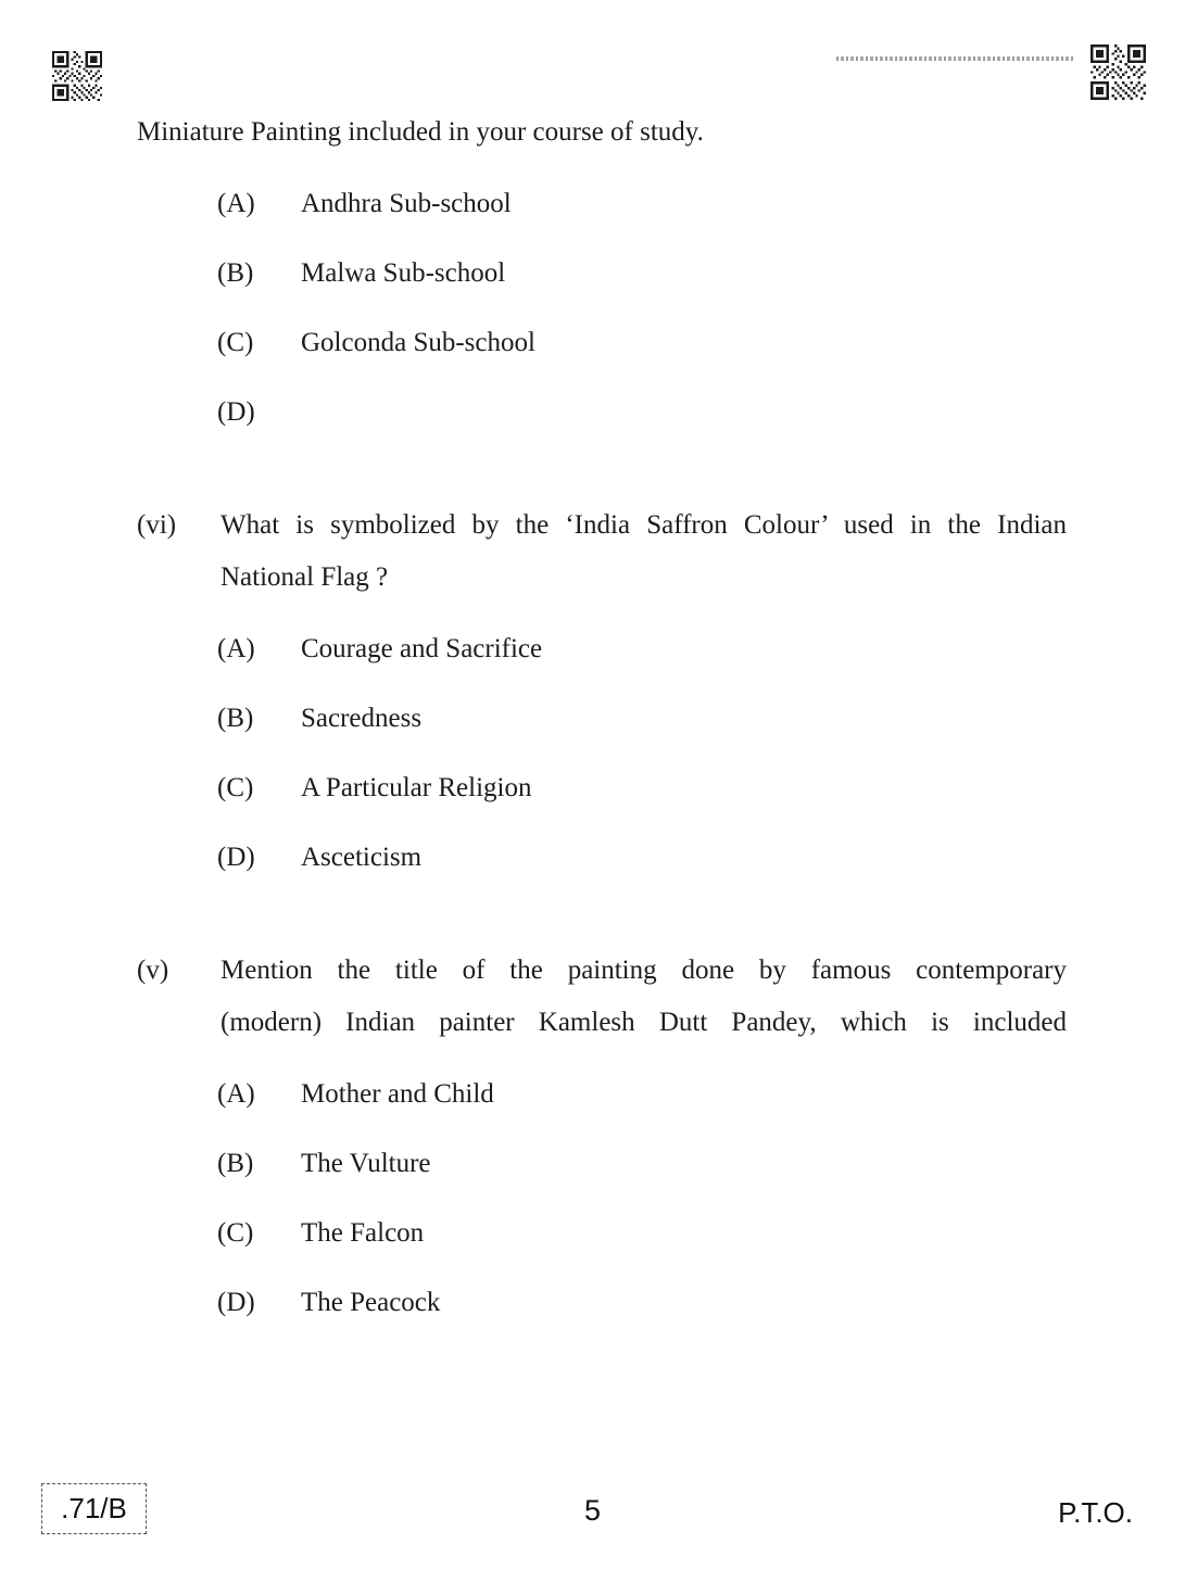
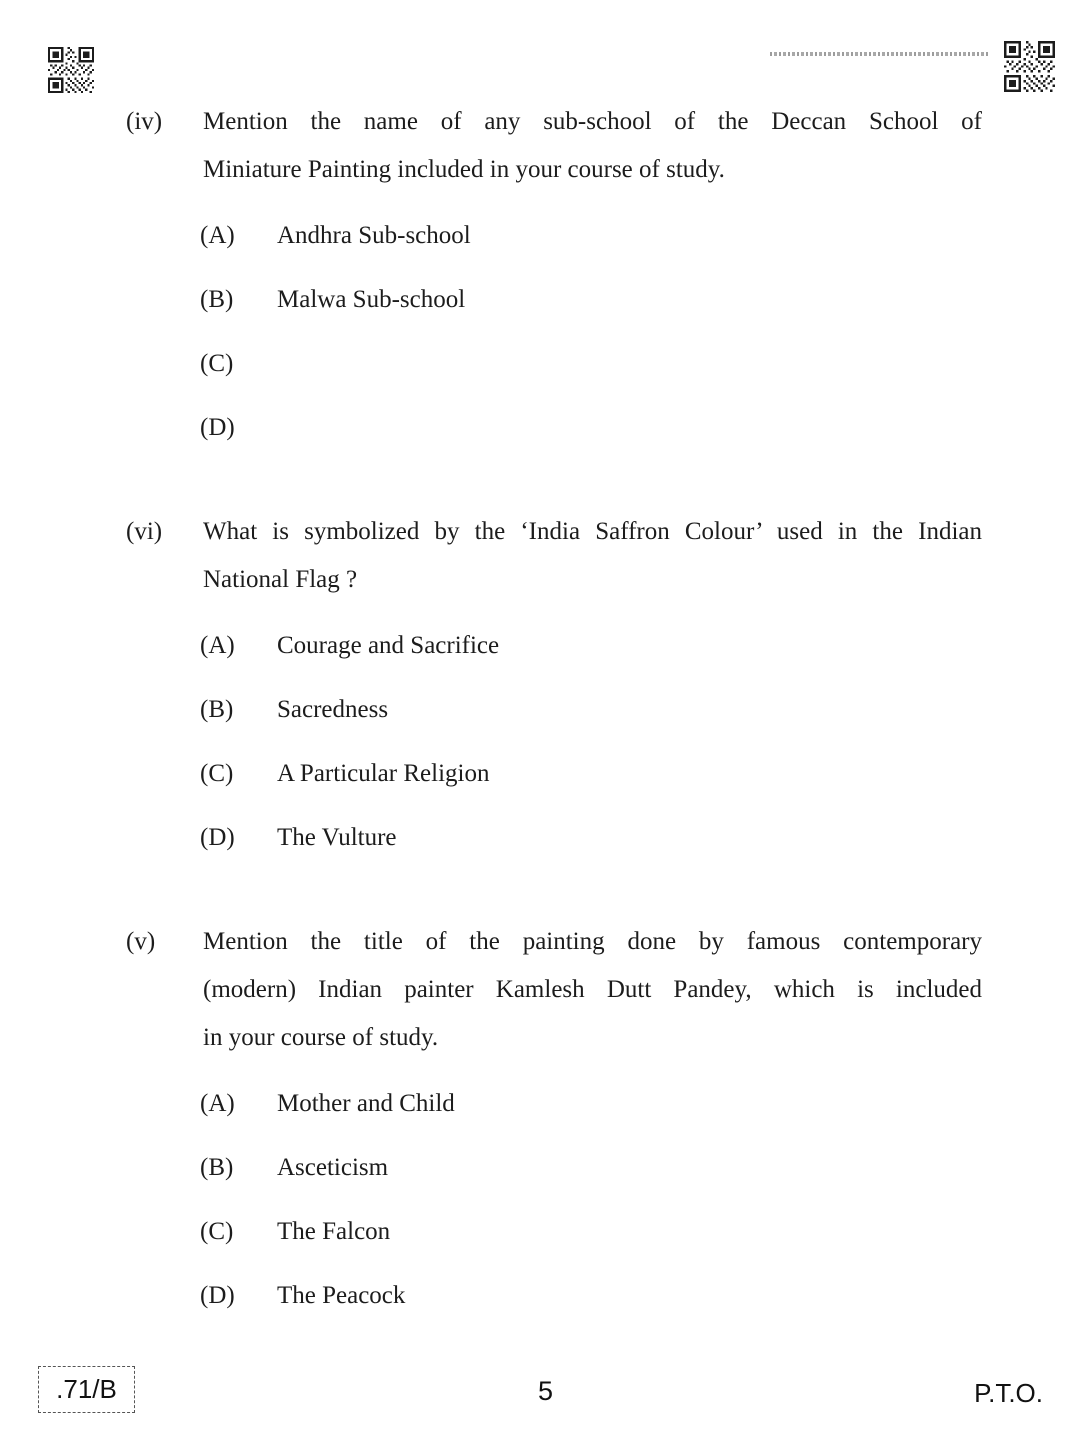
+ (iv)
+ Mention the name of any sub-school of the Deccan School of
  Miniature Painting included in your course of study.
  (A)
  Andhra Sub-school
  (B)
  Malwa Sub-school
  (C)
- Golconda Sub-school
  (D)
  (vi)
  What is symbolized by the ‘India Saffron Colour’ used in the Indian
  National Flag ?
  (A)
  Courage and Sacrifice
  (B)
  Sacredness
  (C)
  A Particular Religion
  (D)
- Asceticism
+ The Vulture
  (v)
  Mention the title of the painting done by famous contemporary
  (modern) Indian painter Kamlesh Dutt Pandey, which is included
+ in your course of study.
  (A)
  Mother and Child
  (B)
- The Vulture
+ Asceticism
  (C)
  The Falcon
  (D)
  The Peacock
  .71/B
  5
  P.T.O.
